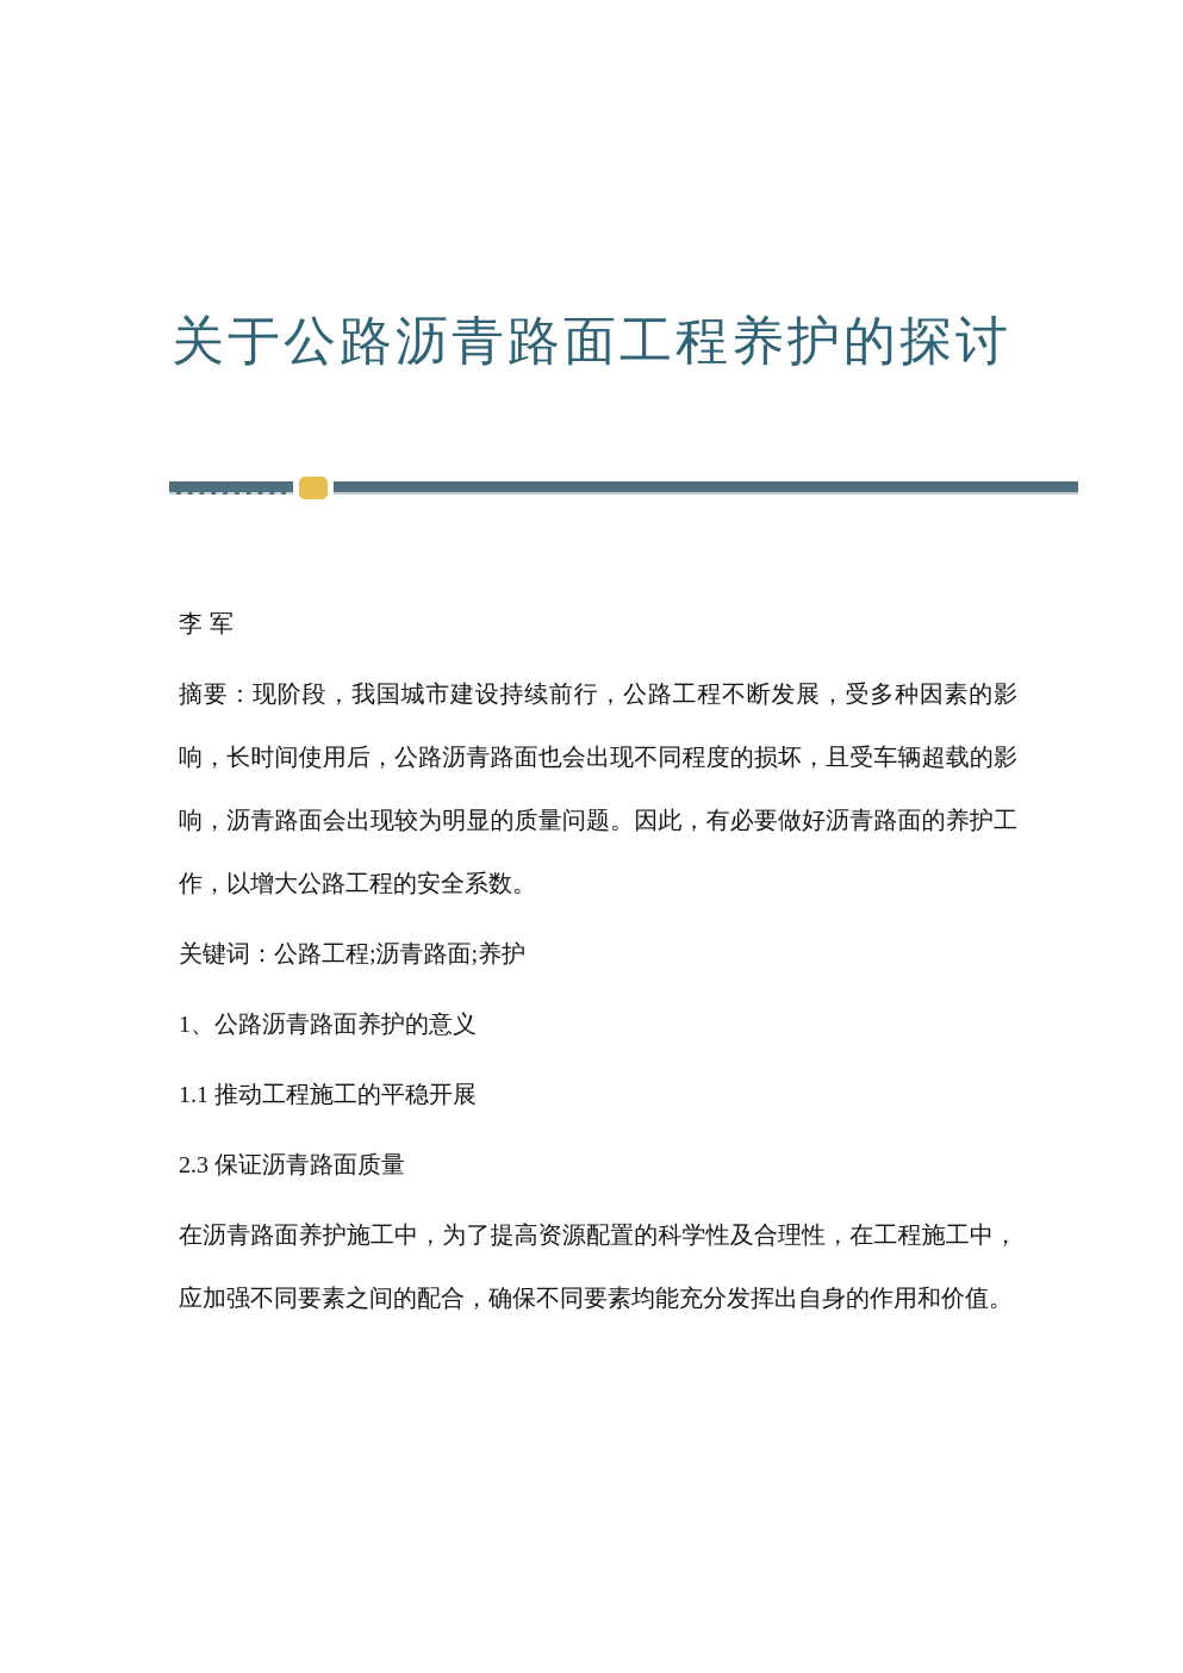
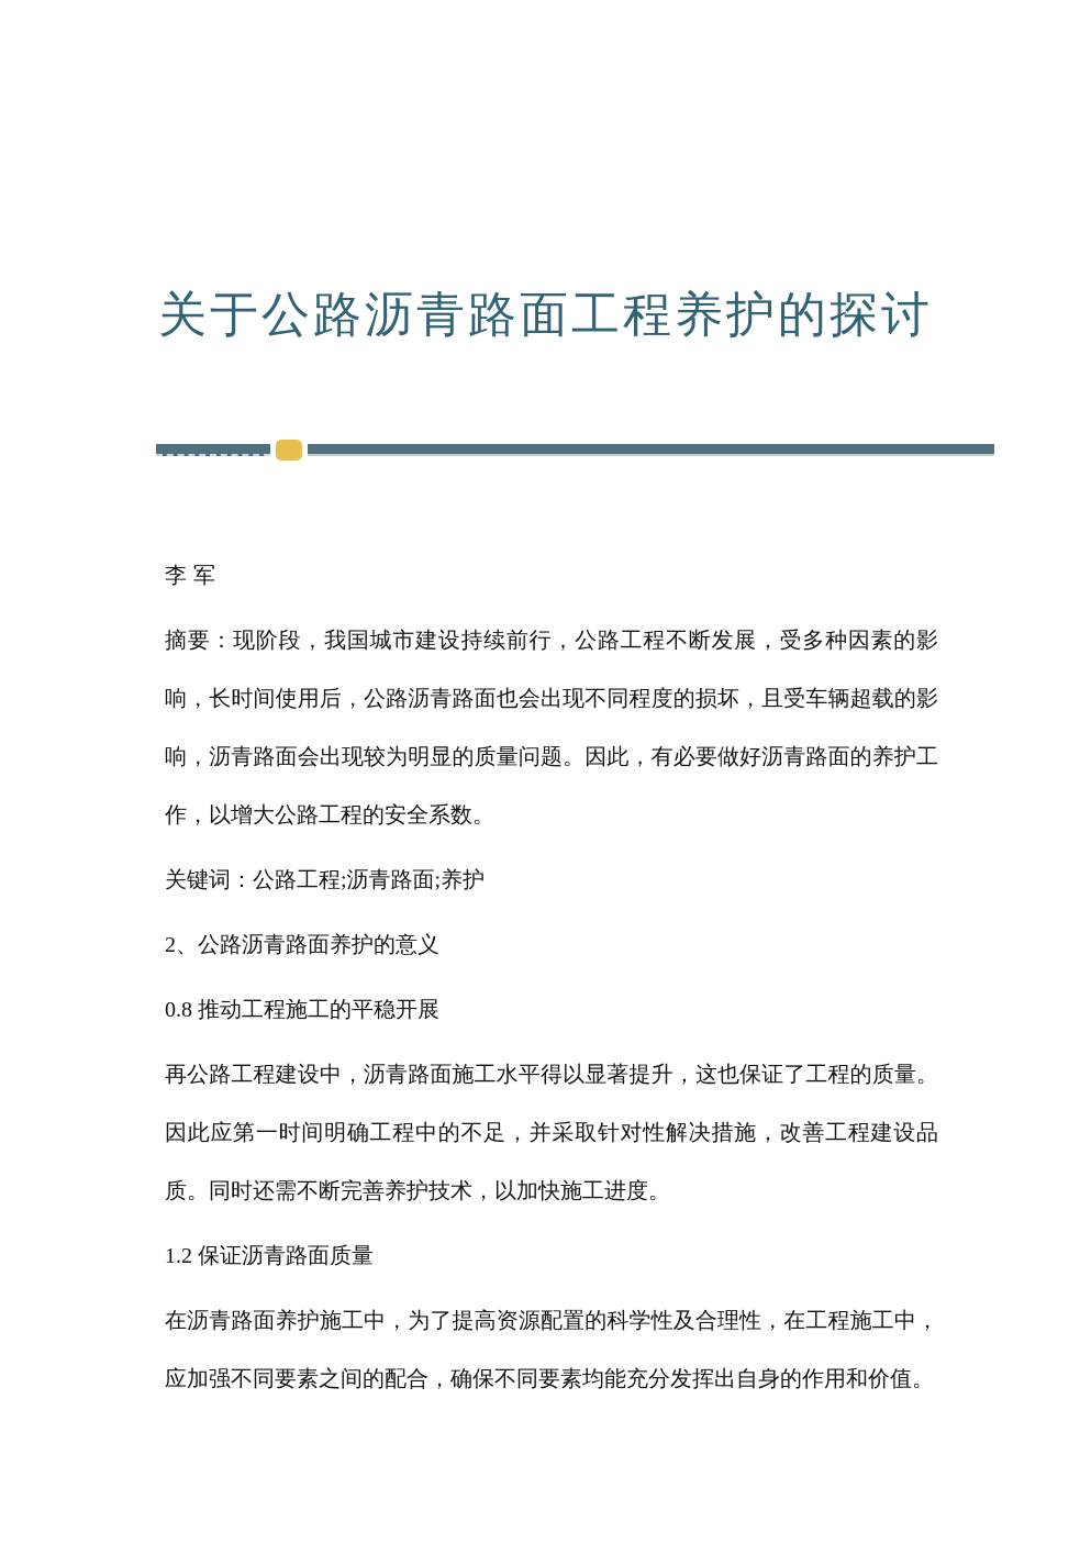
  关于公路沥青路面工程养护的探讨
  李军
  摘要：现阶段，我国城市建设持续前行，公路工程不断发展，受多种因素的影响，长时间使用后，公路沥青路面也会出现不同程度的损坏，且受车辆超载的影响，沥青路面会出现较为明显的质量问题。因此，有必要做好沥青路面的养护工作，以增大公路工程的安全系数。
  关键词：公路工程;沥青路面;养护
- 1、公路沥青路面养护的意义
+ 2、公路沥青路面养护的意义
- 1.1 推动工程施工的平稳开展
+ 0.8 推动工程施工的平稳开展
+ 再公路工程建设中，沥青路面施工水平得以显著提升，这也保证了工程的质量。因此应第一时间明确工程中的不足，并采取针对性解决措施，改善工程建设品质。同时还需不断完善养护技术，以加快施工进度。
- 2.3 保证沥青路面质量
+ 1.2 保证沥青路面质量
  在沥青路面养护施工中，为了提高资源配置的科学性及合理性，在工程施工中，应加强不同要素之间的配合，确保不同要素均能充分发挥出自身的作用和价值。
